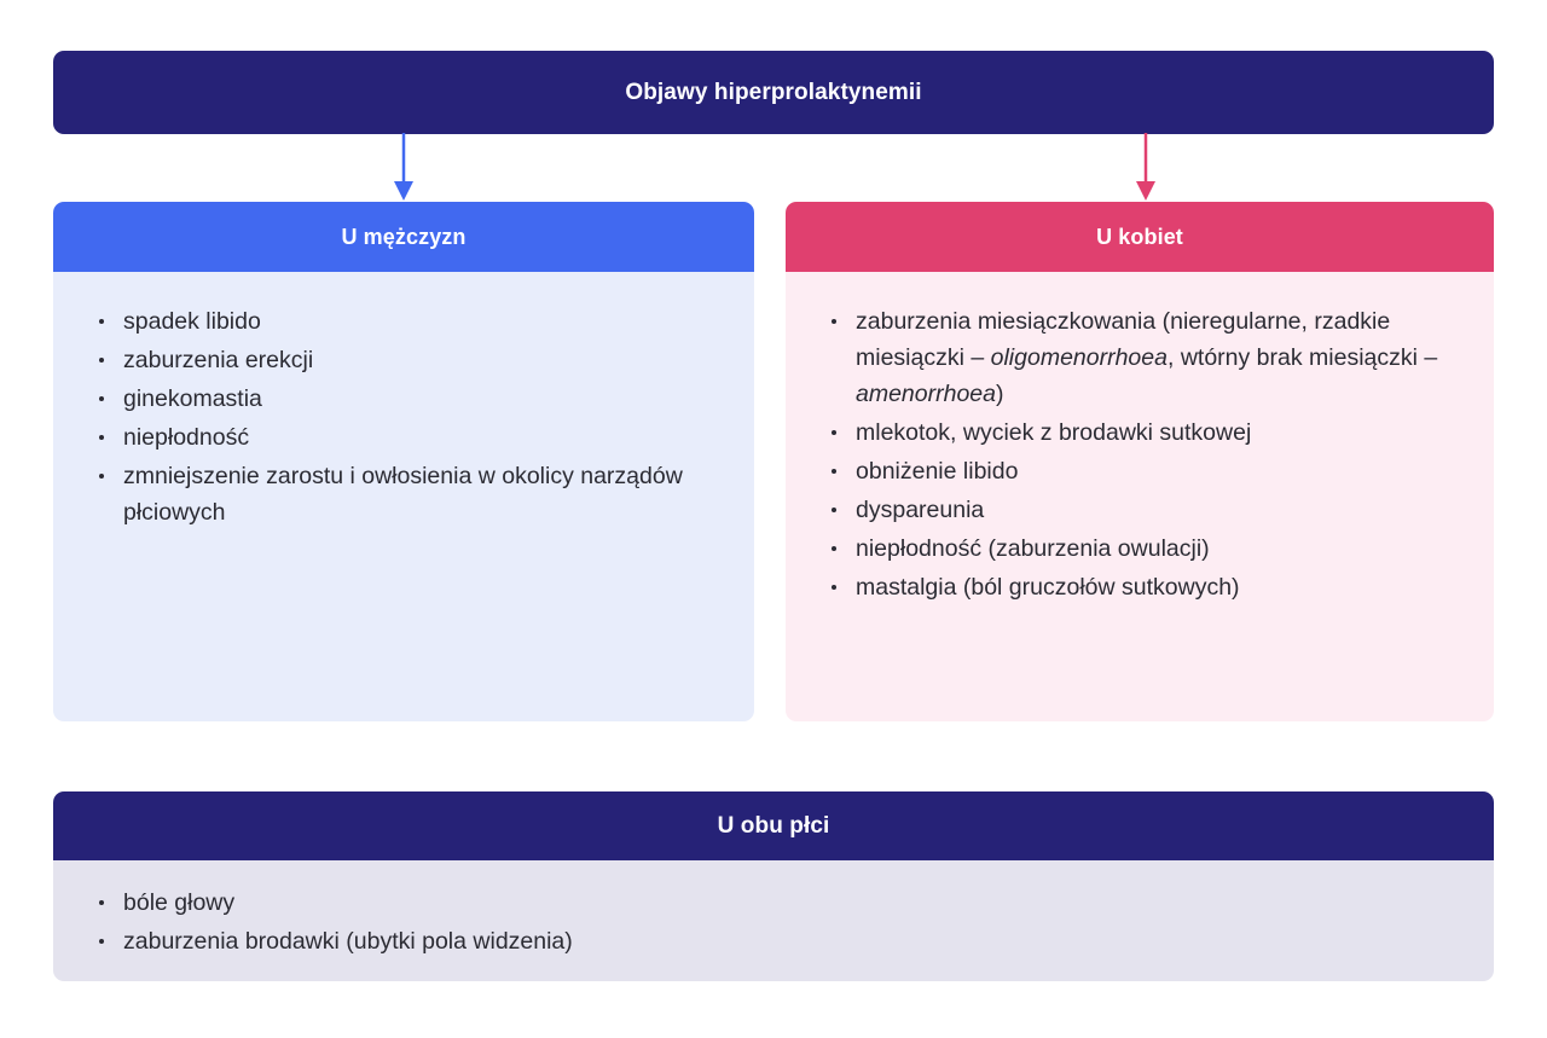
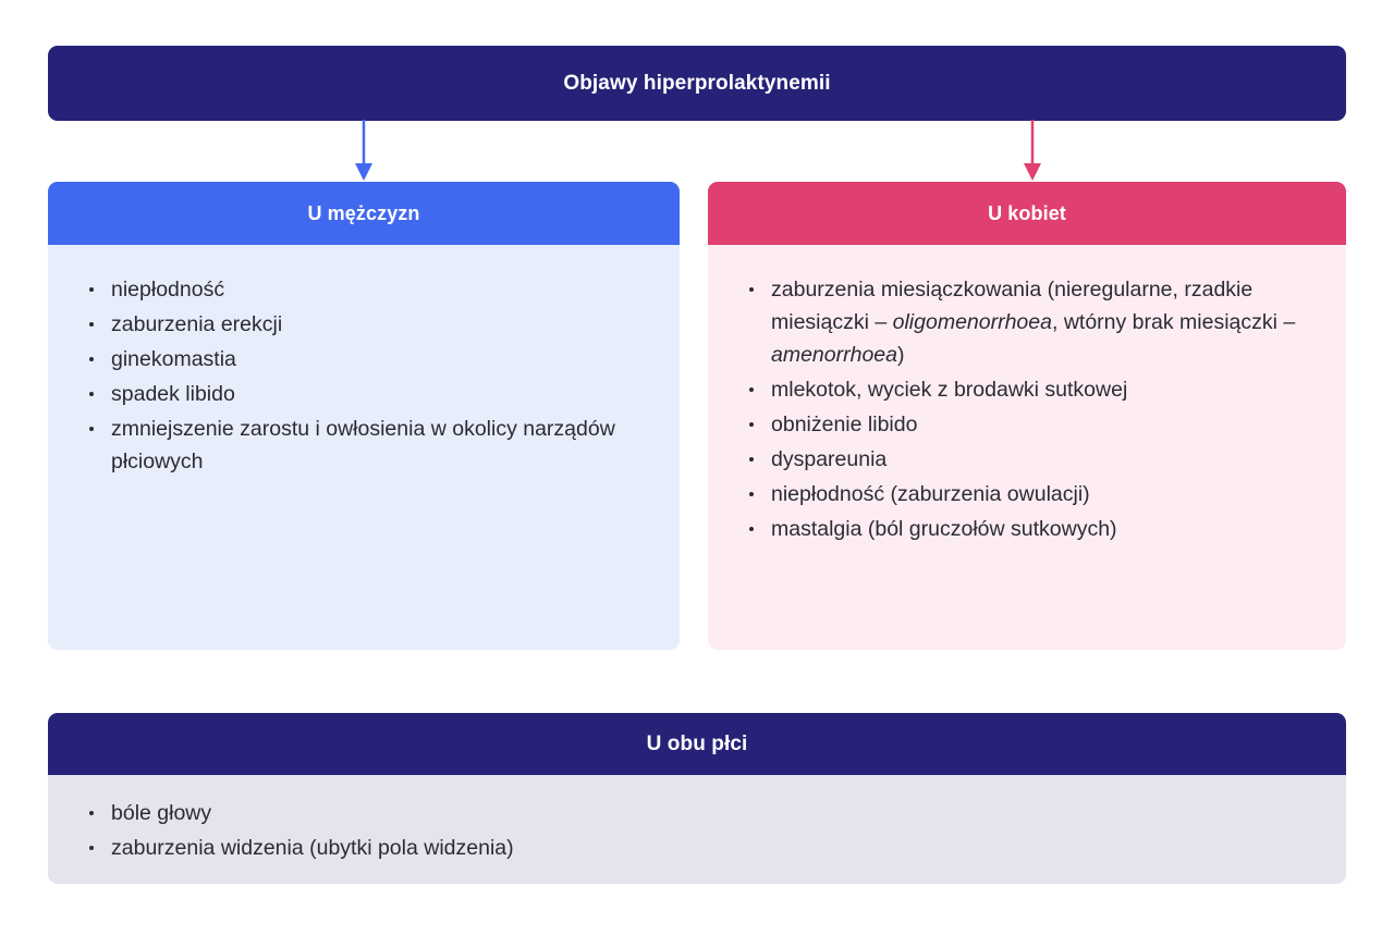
  Objawy hiperprolaktynemii
  U mężczyzn
- spadek libido
+ niepłodność
  zaburzenia erekcji
  ginekomastia
- niepłodność
+ spadek libido
  zmniejszenie zarostu i owłosienia w okolicy narządów płciowych
  U kobiet
  zaburzenia miesiączkowania (nieregularne, rzadkie miesiączki – oligomenorrhoea, wtórny brak miesiączki – amenorrhoea)
  mlekotok, wyciek z brodawki sutkowej
  obniżenie libido
  dyspareunia
  niepłodność (zaburzenia owulacji)
  mastalgia (ból gruczołów sutkowych)
  U obu płci
  bóle głowy
- zaburzenia brodawki (ubytki pola widzenia)
+ zaburzenia widzenia (ubytki pola widzenia)
